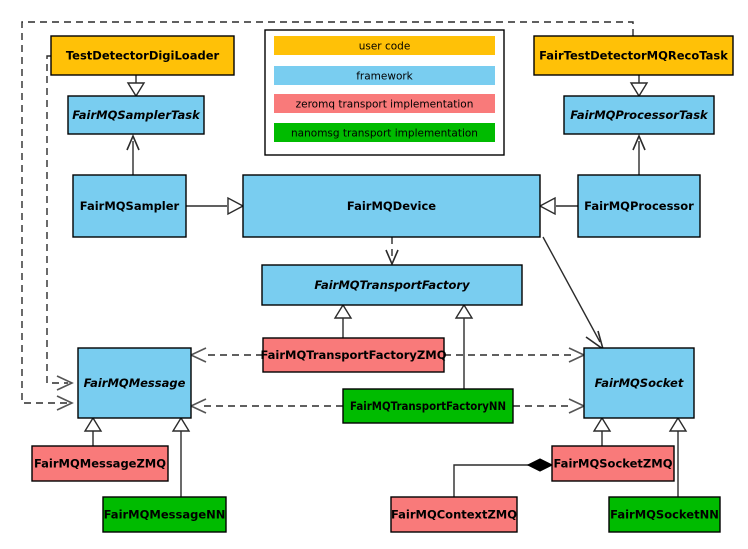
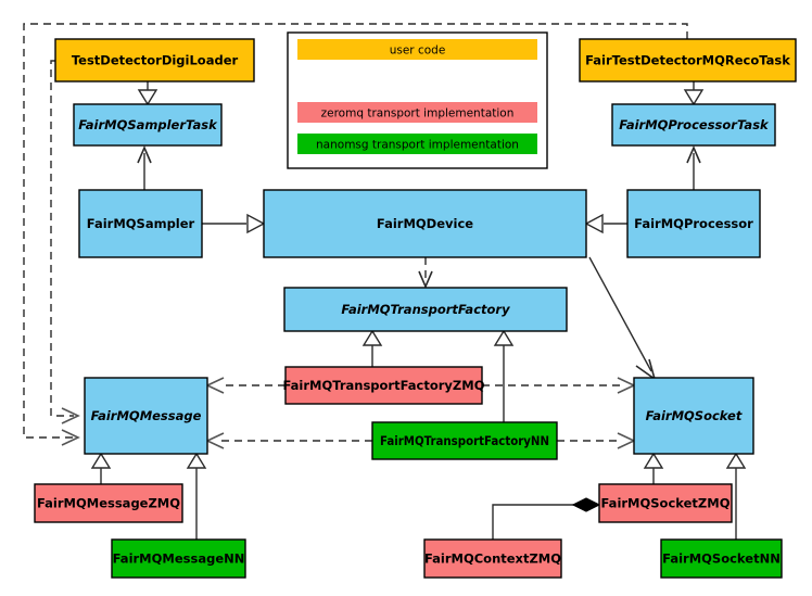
  user code
- framework
  zeromq transport implementation
  nanomsg transport implementation
  TestDetectorDigiLoader
  FairTestDetectorMQRecoTask
  FairMQSamplerTask
  FairMQProcessorTask
  FairMQSampler
  FairMQDevice
  FairMQProcessor
  FairMQTransportFactory
  FairMQTransportFactoryZMQ
  FairMQTransportFactoryNN
  FairMQMessage
  FairMQSocket
  FairMQMessageZMQ
  FairMQMessageNN
  FairMQSocketZMQ
  FairMQSocketNN
  FairMQContextZMQ
